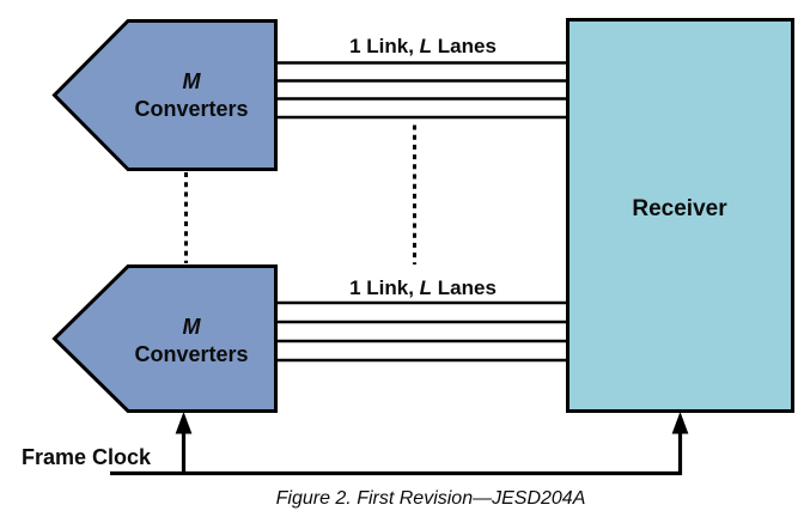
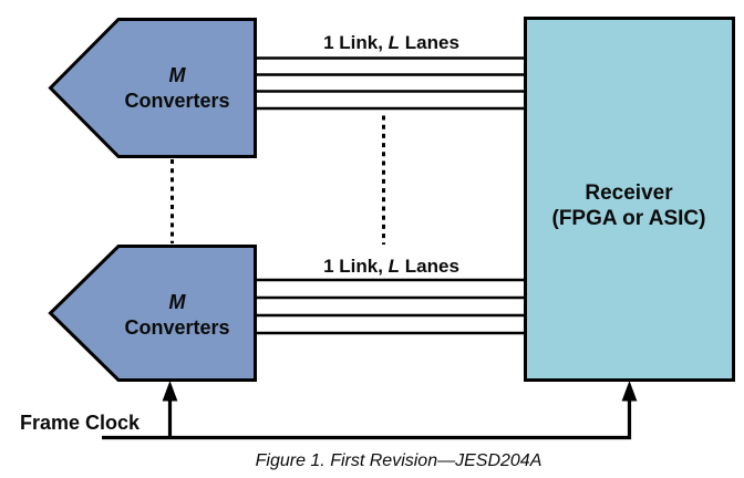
  M
  Converters
  M
  Converters
  Receiver
+ (FPGA or ASIC)
  1 Link, L Lanes
  1 Link, L Lanes
  Frame Clock
- Figure 2. First Revision—JESD204A
+ Figure 1. First Revision—JESD204A
